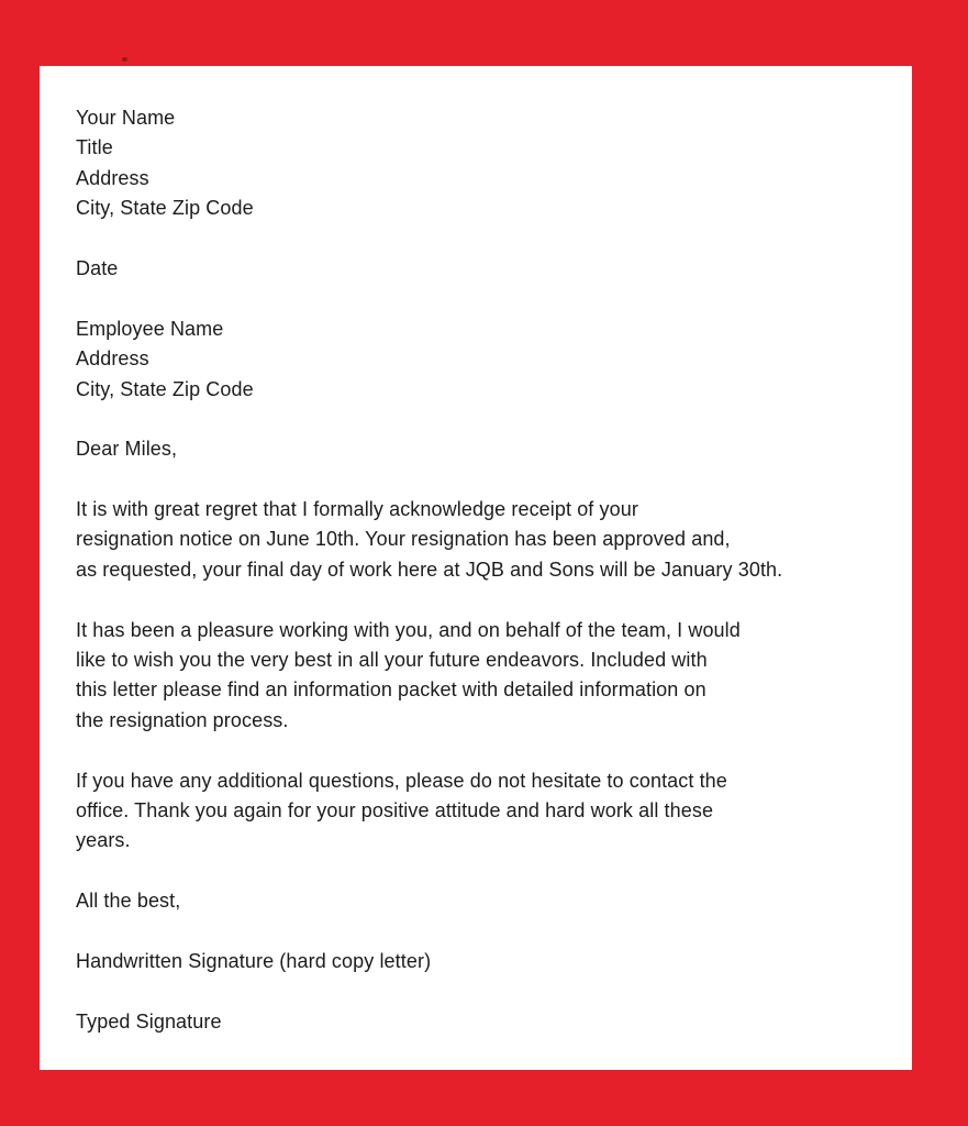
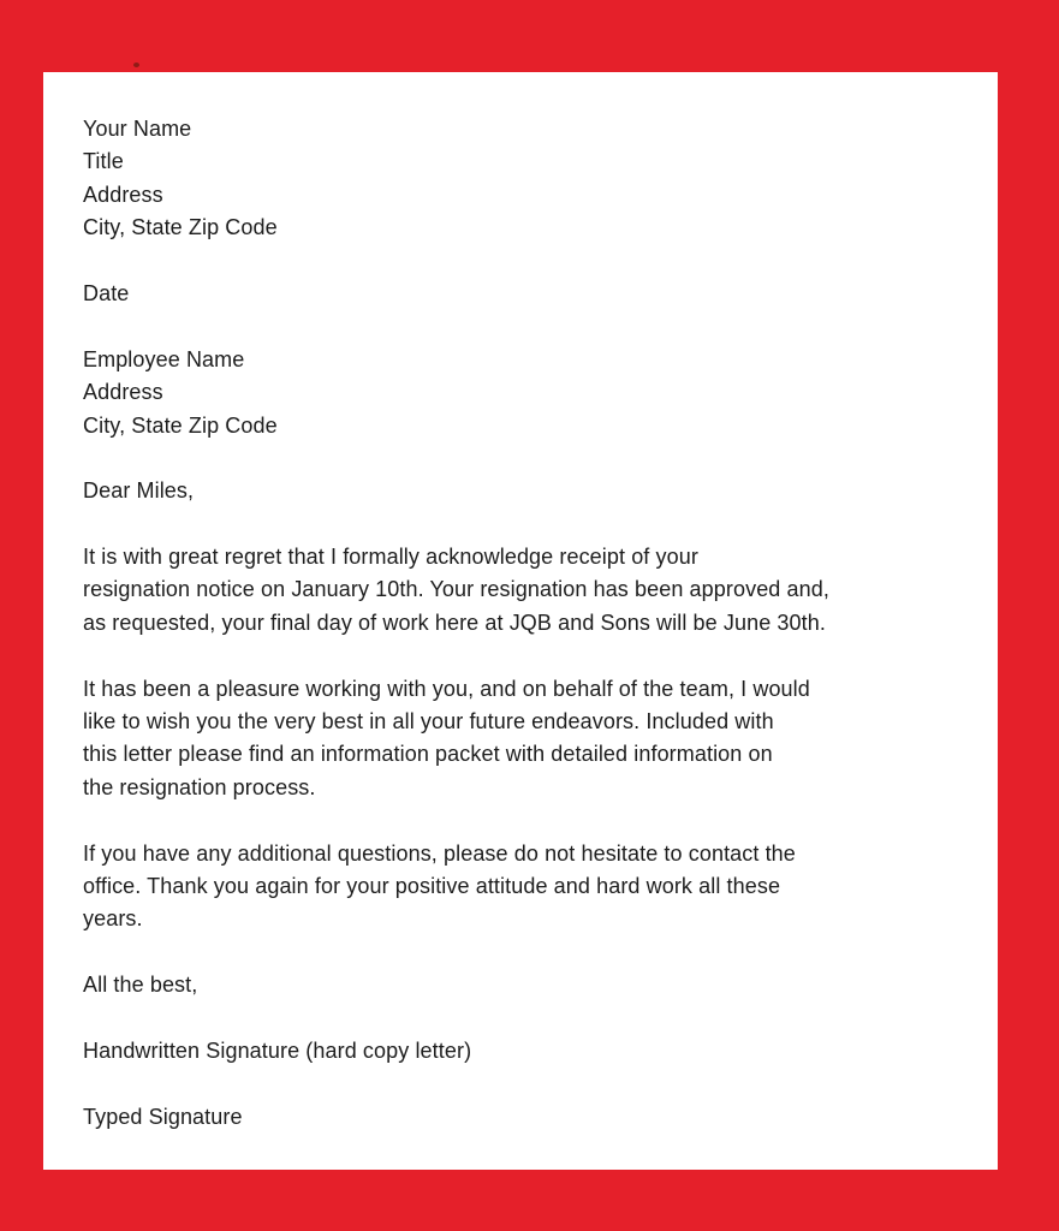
  Your Name
  Title
  Address
  City, State Zip Code
  Date
  Employee Name
  Address
  City, State Zip Code
  Dear Miles,
  It is with great regret that I formally acknowledge receipt of your
- resignation notice on June 10th. Your resignation has been approved and,
+ resignation notice on January 10th. Your resignation has been approved and,
- as requested, your final day of work here at JQB and Sons will be January 30th.
+ as requested, your final day of work here at JQB and Sons will be June 30th.
  It has been a pleasure working with you, and on behalf of the team, I would
  like to wish you the very best in all your future endeavors. Included with
  this letter please find an information packet with detailed information on
  the resignation process.
  If you have any additional questions, please do not hesitate to contact the
  office. Thank you again for your positive attitude and hard work all these
  years.
  All the best,
  Handwritten Signature (hard copy letter)
  Typed Signature
